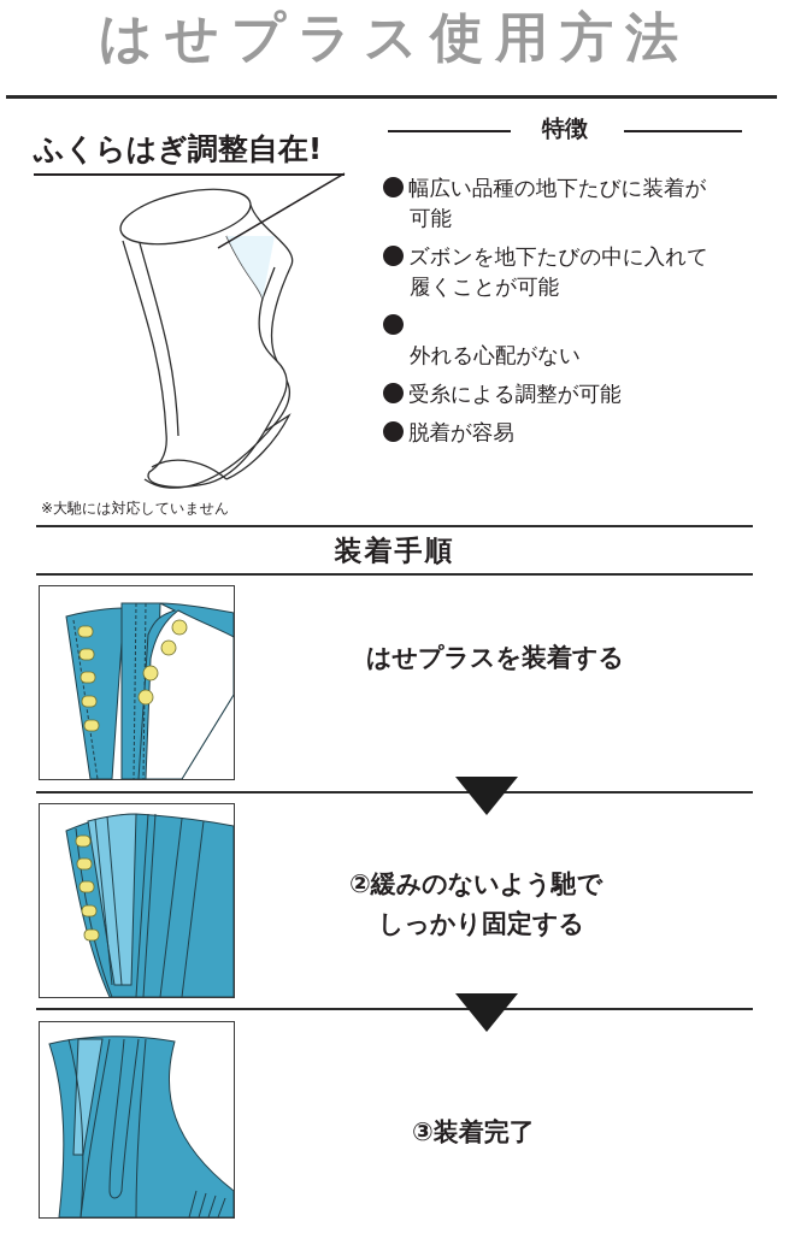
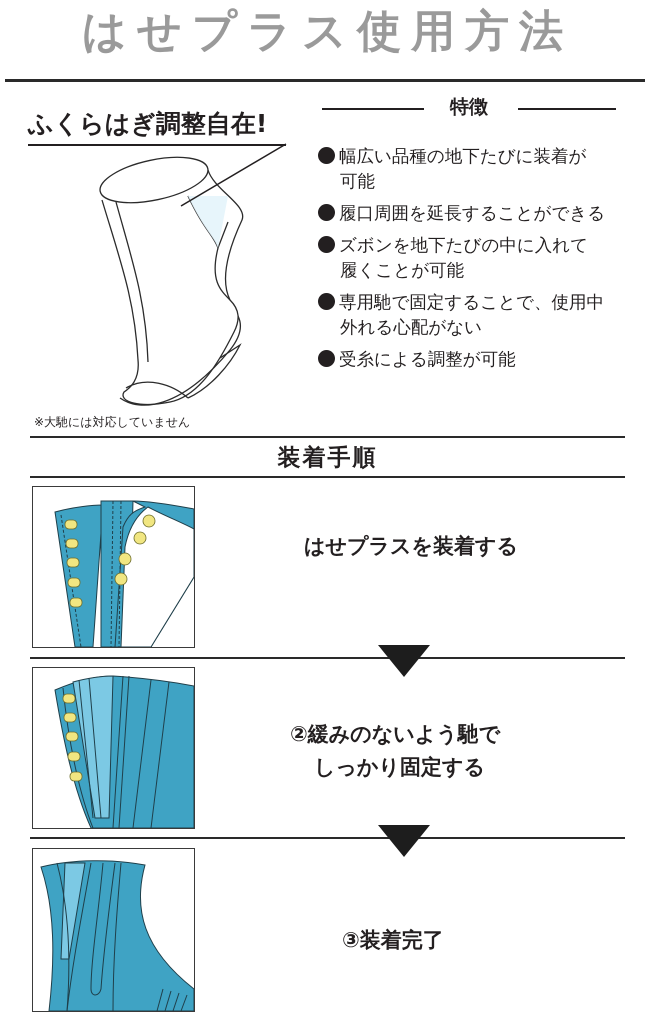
  はせプラス使用方法
  ふくらはぎ調整自在!
  特徴
  幅広い品種の地下たびに装着が
  可能
+ 履口周囲を延長することができる
  ズボンを地下たびの中に入れて
  履くことが可能
+ 専用馳で固定することで、使用中
  外れる心配がない
  受糸による調整が可能
- 脱着が容易
  ※大馳には対応していません
  装着手順
  はせプラスを装着する
  ②緩みのないよう馳で
  しっかり固定する
  ③装着完了
